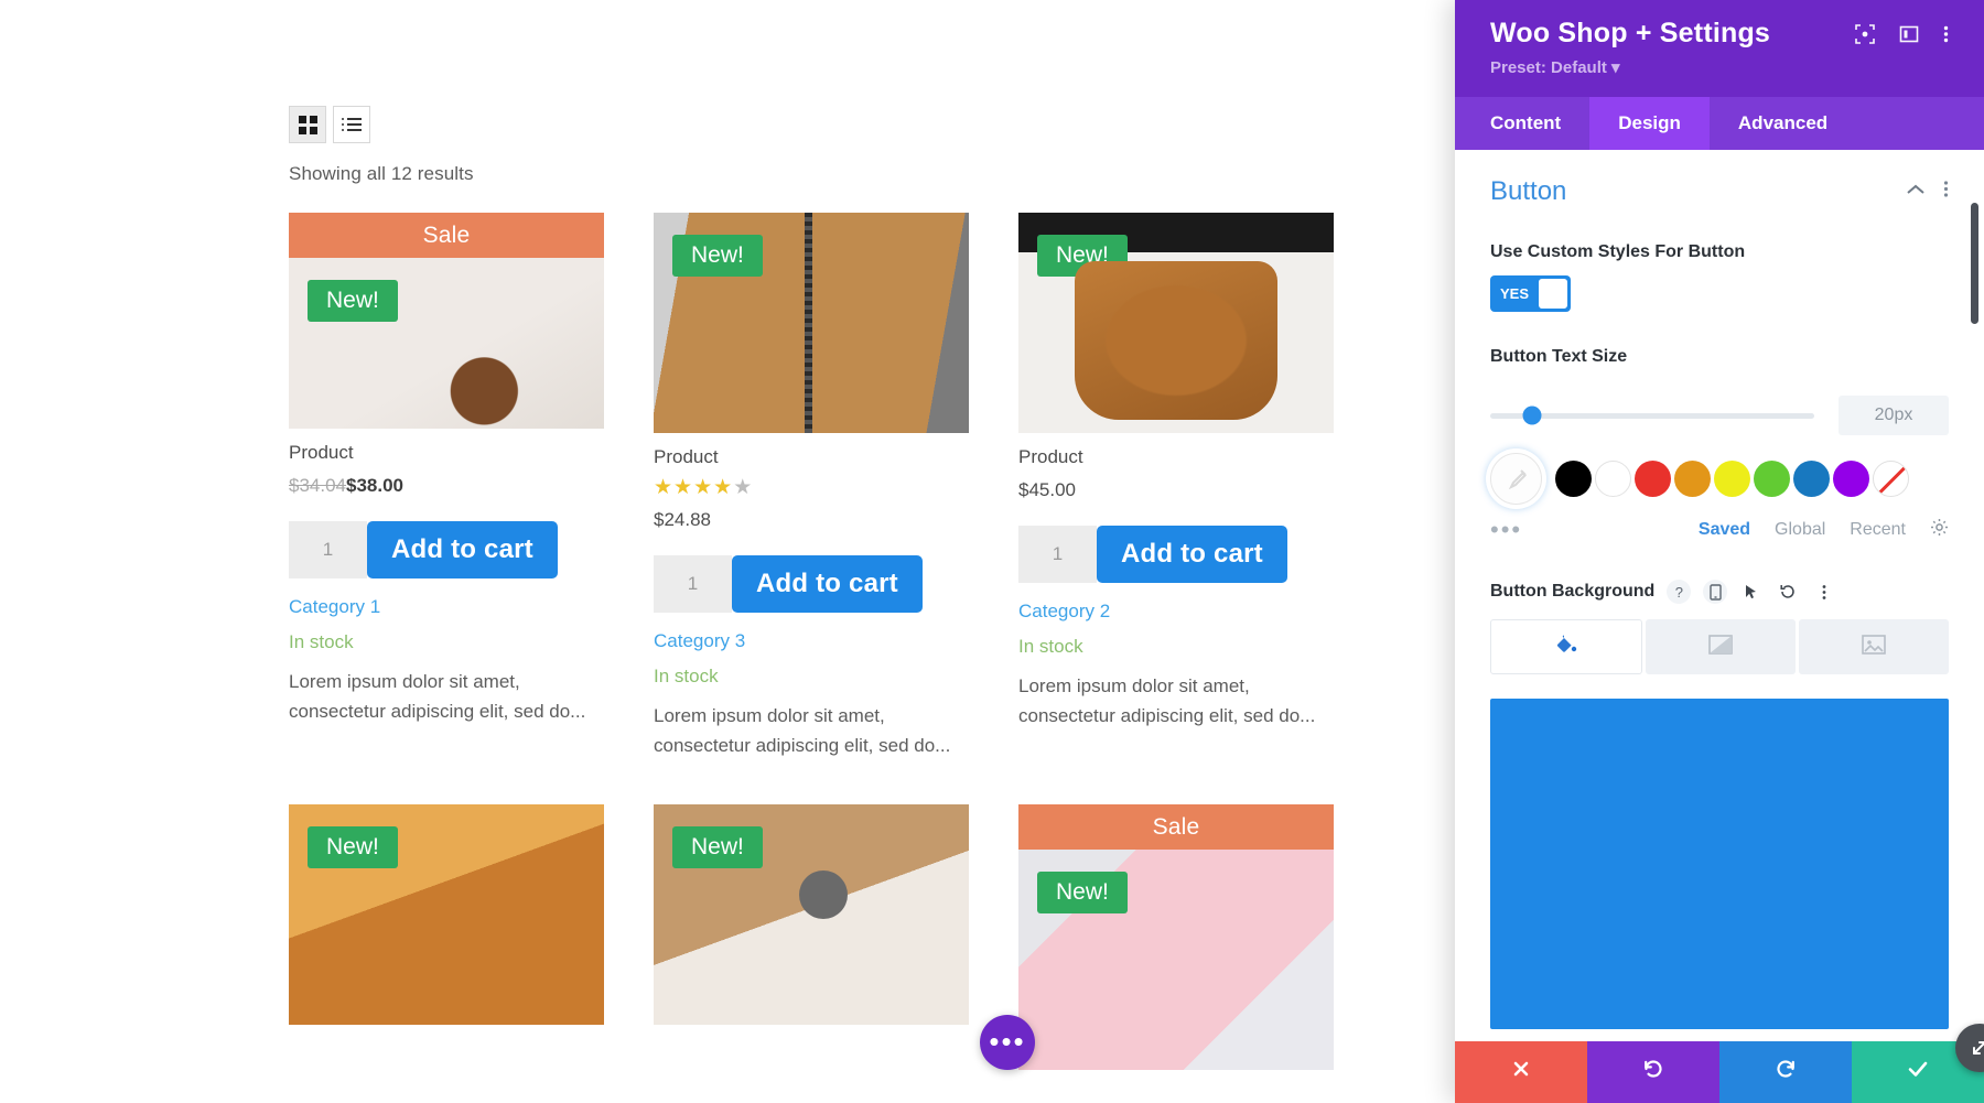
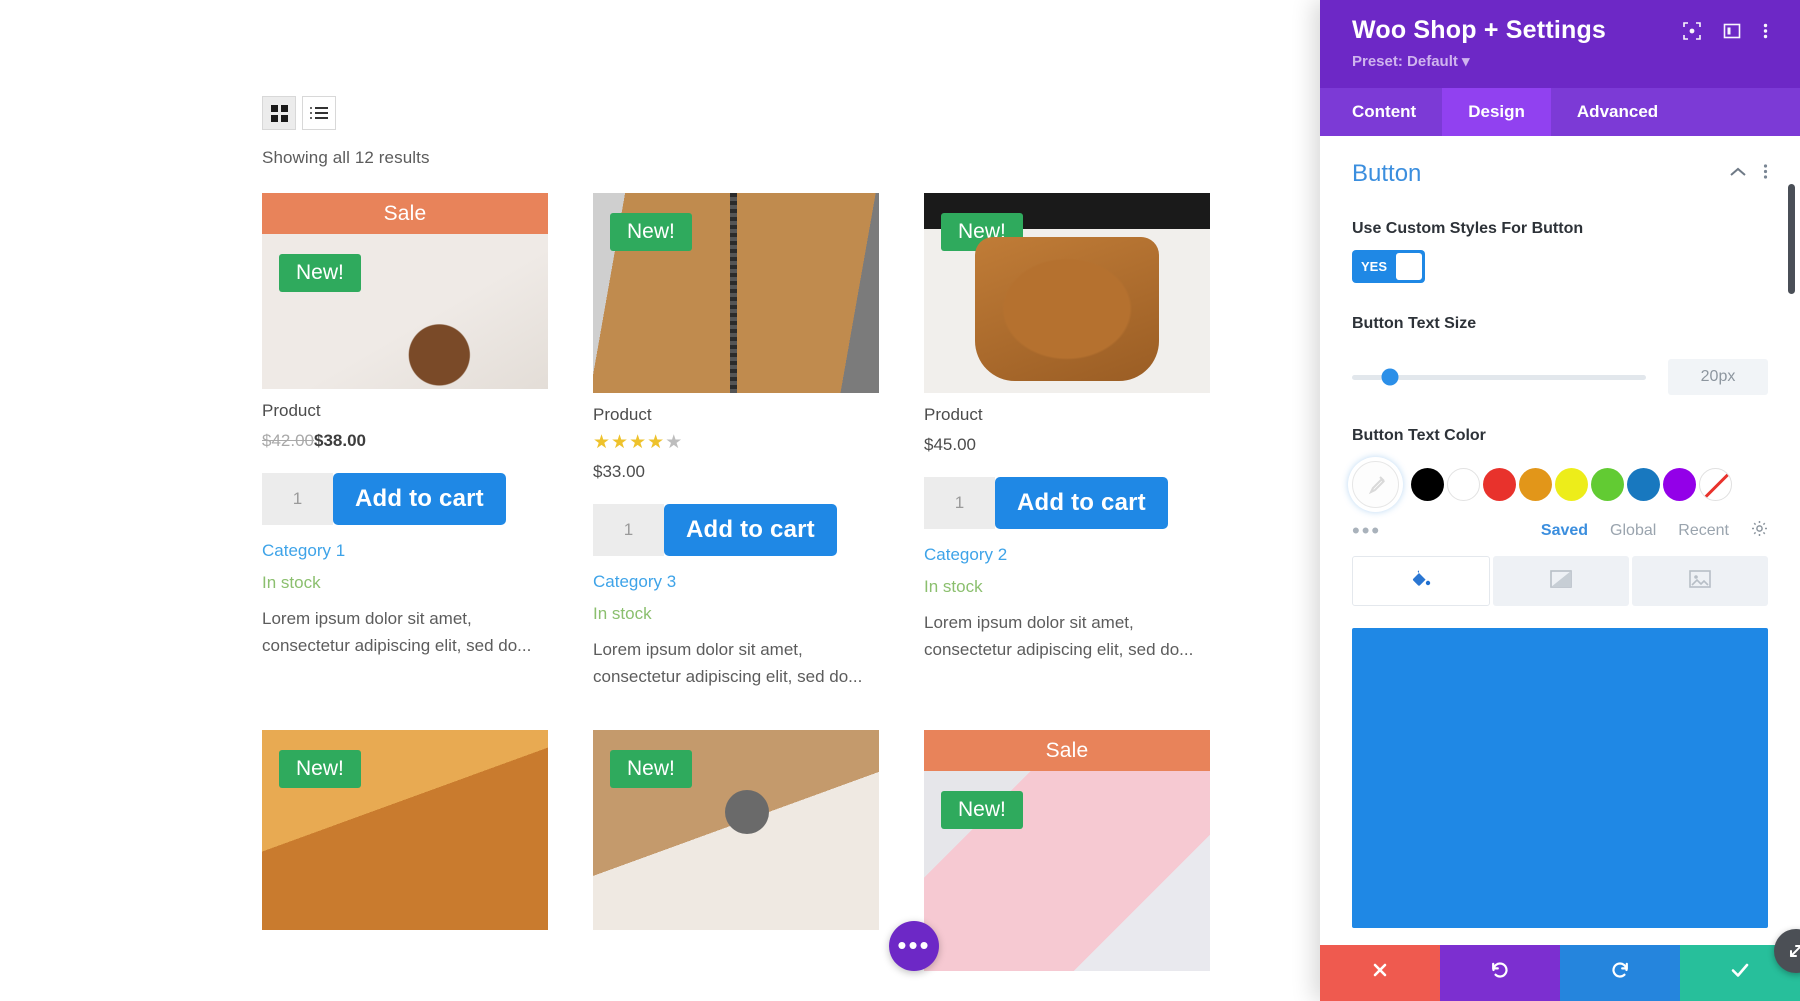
  Showing all 12 results
  Sale
  New!
  Product
- $34.04$38.00
+ $42.00$38.00
  1
  Add to cart
  Category 1
  In stock
  Lorem ipsum dolor sit amet, consectetur adipiscing elit, sed do...
  New!
  Product
  ★★★★★
- $24.88
+ $33.00
  1
  Add to cart
  Category 3
  In stock
  Lorem ipsum dolor sit amet, consectetur adipiscing elit, sed do...
  New!
  Product
  $45.00
  1
  Add to cart
  Category 2
  In stock
  Lorem ipsum dolor sit amet, consectetur adipiscing elit, sed do...
  New!
  New!
  Sale
  New!
  •••
  Woo Shop + Settings
  Preset: Default ▾
  Content
  Design
  Advanced
  Button
  Use Custom Styles For Button
  YES
  Button Text Size
  20px
+ Button Text Color
  •••
  Saved
  Global
  Recent
- Button Background
- ?
